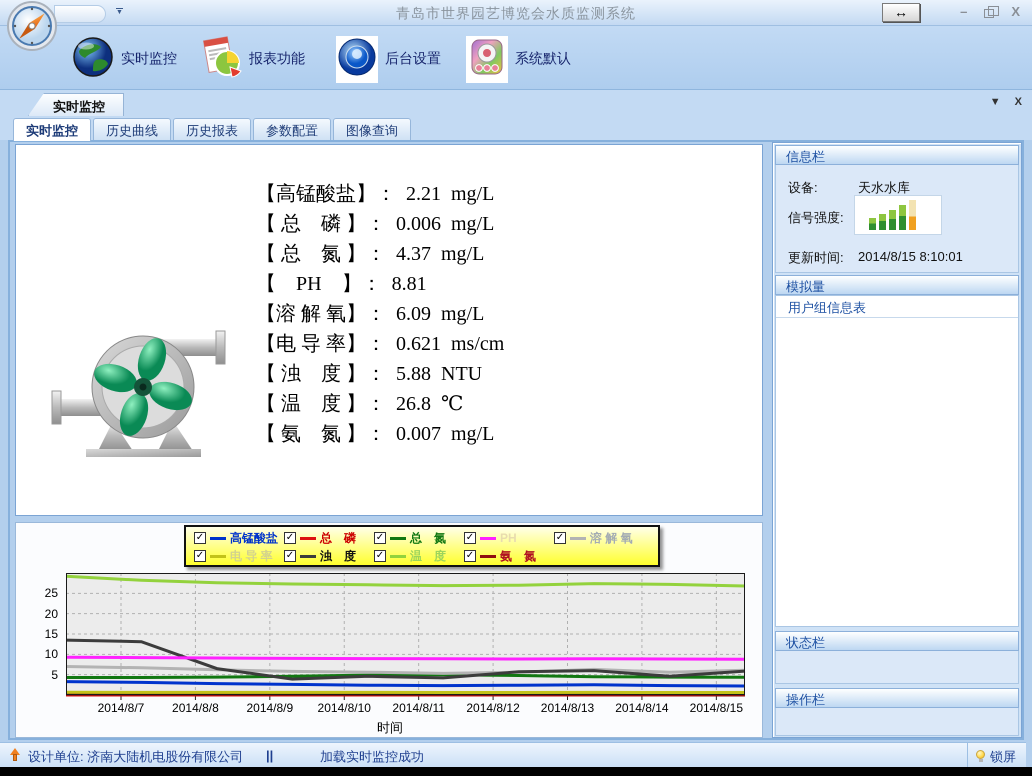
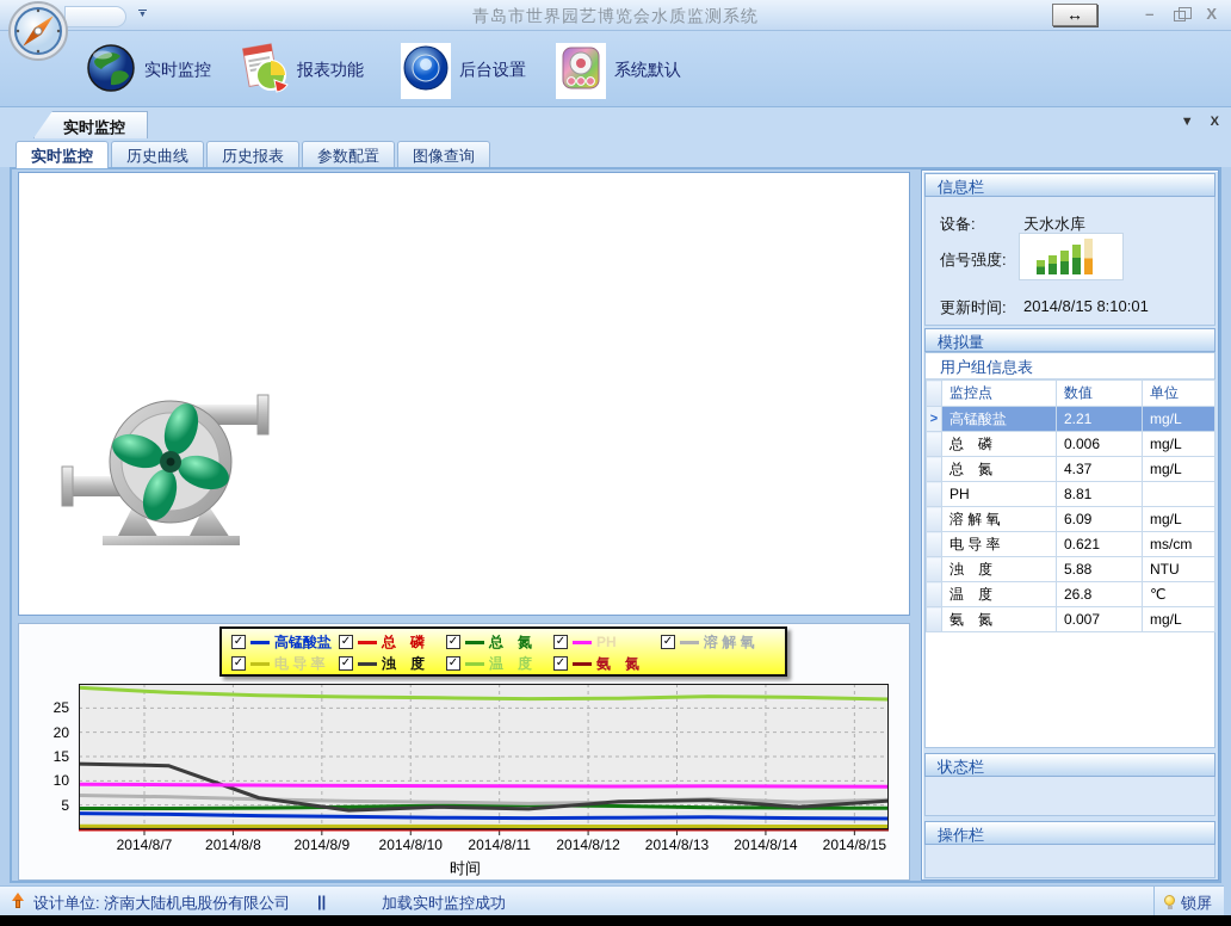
  青岛市世界园艺博览会水质监测系统
  ↔
  –
  X
  实时监控
  报表功能
  后台设置
  系统默认
  实时监控
  ▼
  X
  实时监控 历史曲线 历史报表 参数配置 图像查询
- 【高锰酸盐】： 2.21 mg/L
- 【 总 磷 】： 0.006 mg/L
- 【 总 氮 】： 4.37 mg/L
- 【 PH 】： 8.81
- 【溶 解 氧】： 6.09 mg/L
- 【电 导 率】： 0.621 ms/cm
- 【 浊 度 】： 5.88 NTU
- 【 温 度 】： 26.8 ℃
- 【 氨 氮 】： 0.007 mg/L
  ✓
  高锰酸盐
  ✓
  总 磷
  ✓
  总 氮
  ✓
  PH
  ✓
  溶 解 氧
  ✓
  电 导 率
  ✓
  浊 度
  ✓
  温 度
  ✓
  氨 氮
  5
  10
  15
  20
  25
  2014/8/7
  2014/8/8
  2014/8/9
  2014/8/10
  2014/8/11
  2014/8/12
  2014/8/13
  2014/8/14
  2014/8/15
  时间
  信息栏
  设备:
  天水水库
  信号强度:
  更新时间:
  2014/8/15 8:10:01
  模拟量
  用户组信息表
+ 	监控点	数值	单位
+ >	高锰酸盐	2.21	mg/L
+ 	总 磷	0.006	mg/L
+ 	总 氮	4.37	mg/L
+ 	PH	8.81
+ 	溶 解 氧	6.09	mg/L
+ 	电 导 率	0.621	ms/cm
+ 	浊 度	5.88	NTU
+ 	温 度	26.8	℃
+ 	氨 氮	0.007	mg/L
  状态栏
  操作栏
  设计单位: 济南大陆机电股份有限公司
  ||
  加载实时监控成功
  锁屏
